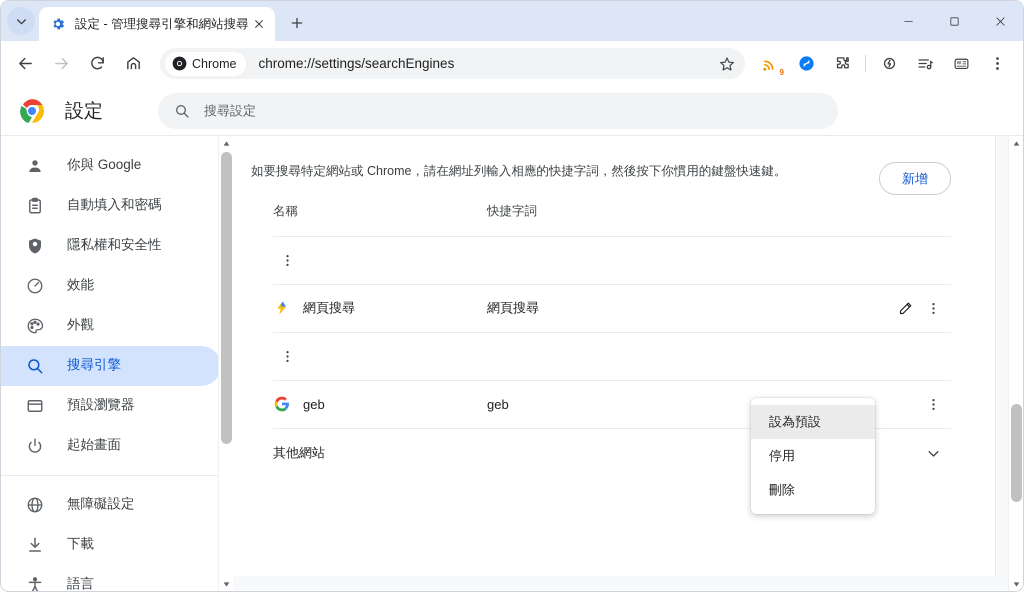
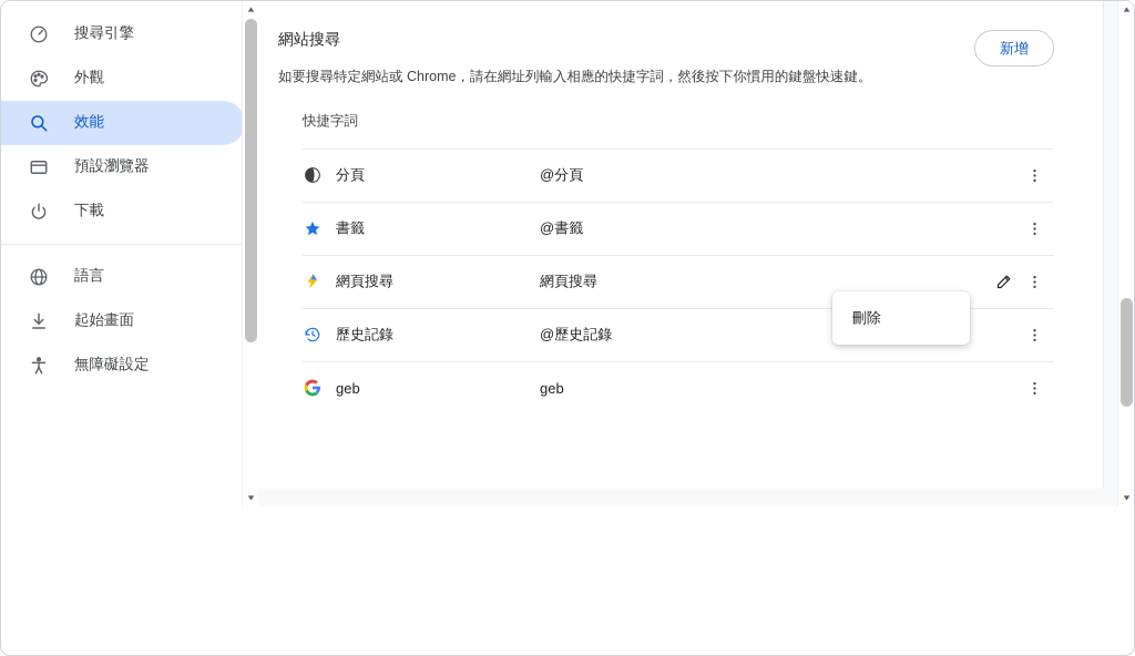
- 設定 - 管理搜尋引擎和網站搜尋
- Chrome
- chrome://settings/searchEngines
- 9
- 設定
- 搜尋設定
- 你與 Google
- 自動填入和密碼
- 隱私權和安全性
- 效能
+ 搜尋引擎
  外觀
- 搜尋引擎
+ 效能
  預設瀏覽器
- 起始畫面
+ 下載
- 無障礙設定
+ 語言
- 下載
+ 起始畫面
- 語言
+ 無障礙設定
+ 網站搜尋
  如要搜尋特定網站或 Chrome，請在網址列輸入相應的快捷字詞，然後按下你慣用的鍵盤快速鍵。
  新增
- 名稱
  快捷字詞
+ 分頁
+ @分頁
+ 書籤
+ @書籤
  網頁搜尋
  網頁搜尋
+ 歷史記錄
+ @歷史記錄
  geb
  geb
- 其他網站
- 設為預設
- 停用
  刪除
